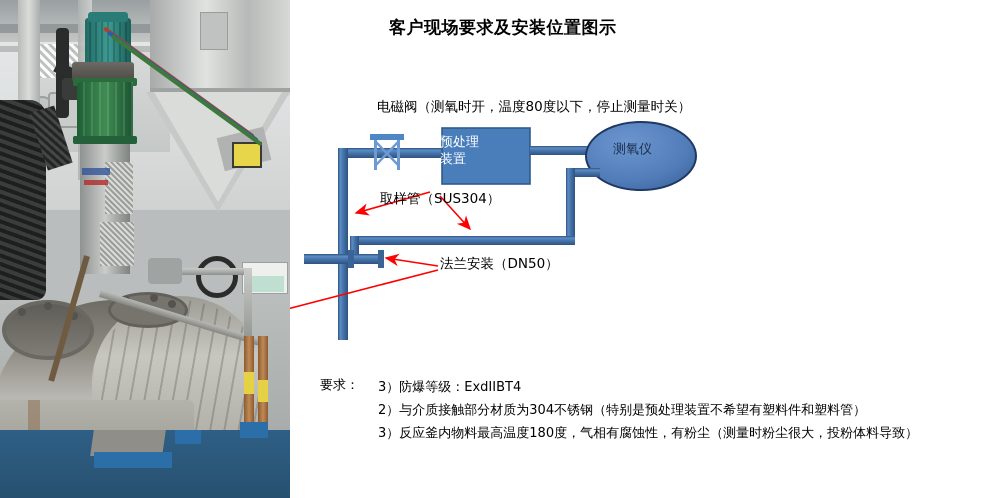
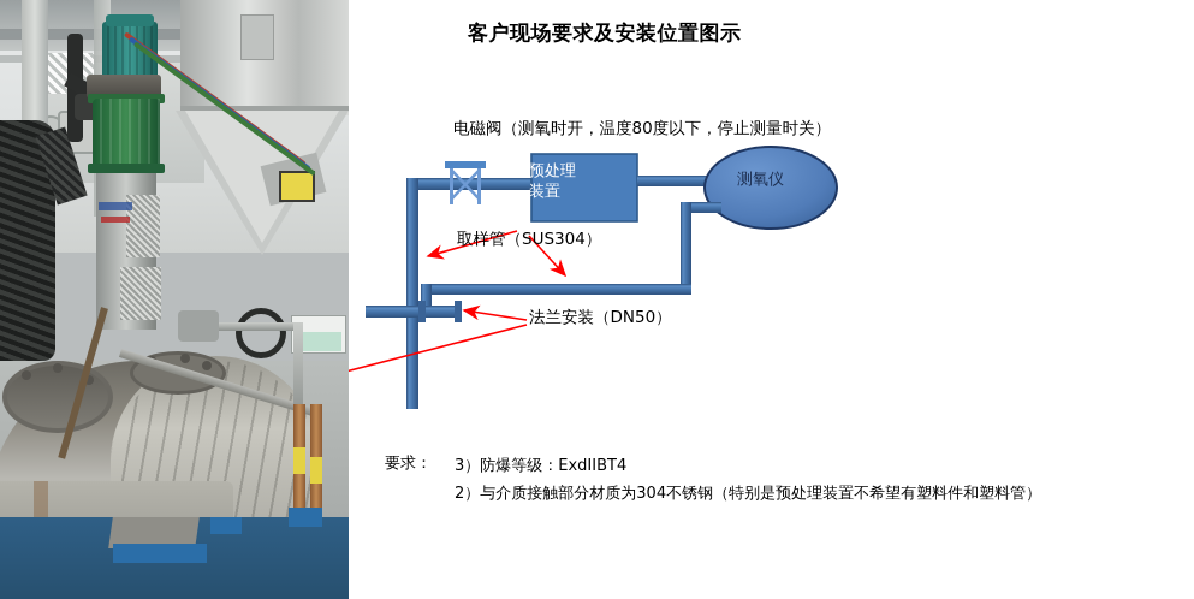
  客户现场要求及安装位置图示
  电磁阀（测氧时开，温度80度以下，停止测量时关）
  预处理
  装置
  测氧仪
  取样管（SUS304）
  法兰安装（DN50）
  要求：
  3）防爆等级：ExdIIBT4
  2）与介质接触部分材质为304不锈钢（特别是预处理装置不希望有塑料件和塑料管）
- 3）反应釜内物料最高温度180度，气相有腐蚀性，有粉尘（测量时粉尘很大，投粉体料导致）
